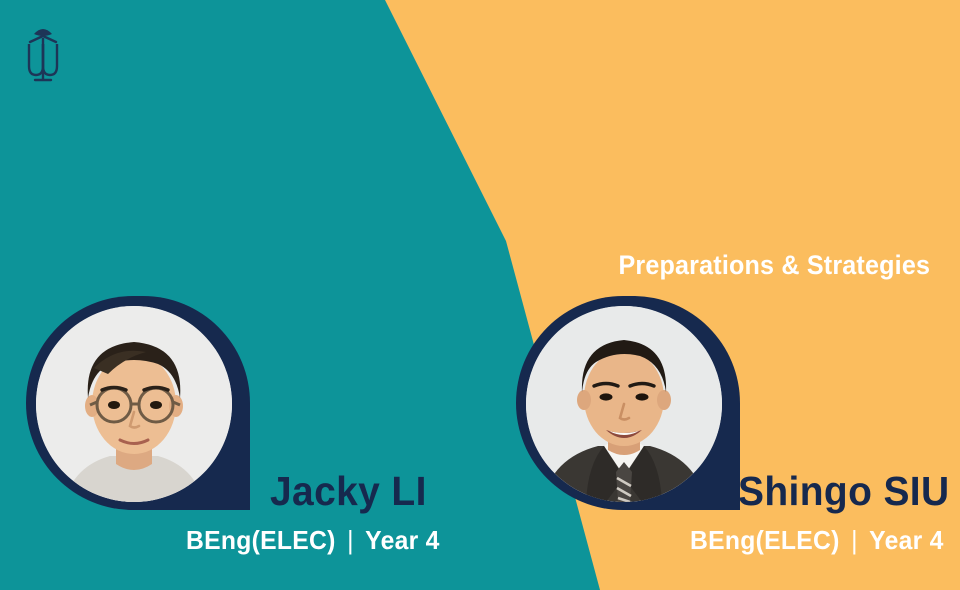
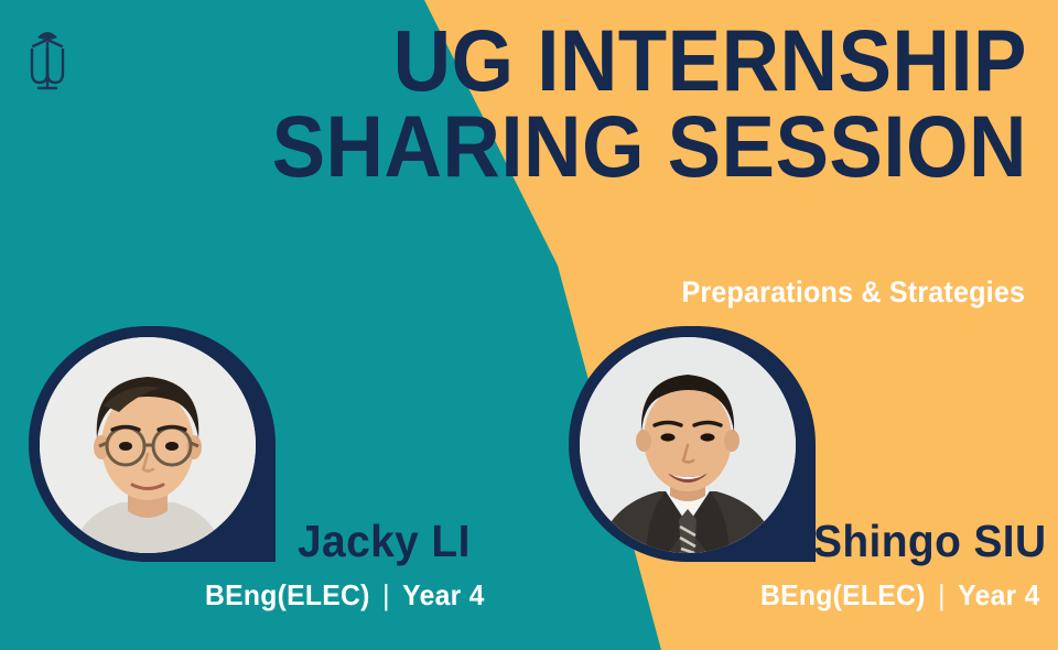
+ UG INTERNSHIP
+ SHARING SESSION
  Preparations & Strategies
  Jacky LI
  BEng(ELEC)
  |
  Year 4
  Shingo SIU
  BEng(ELEC)
  |
  Year 4
